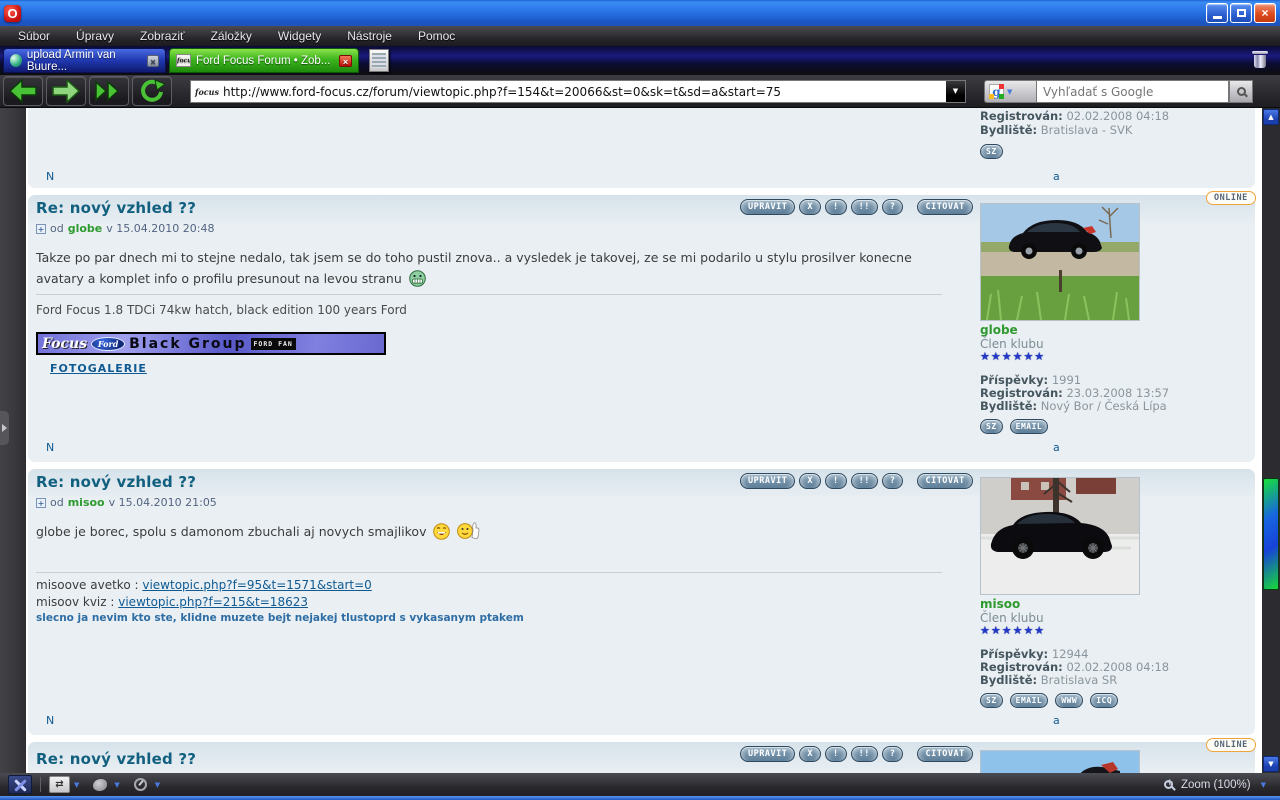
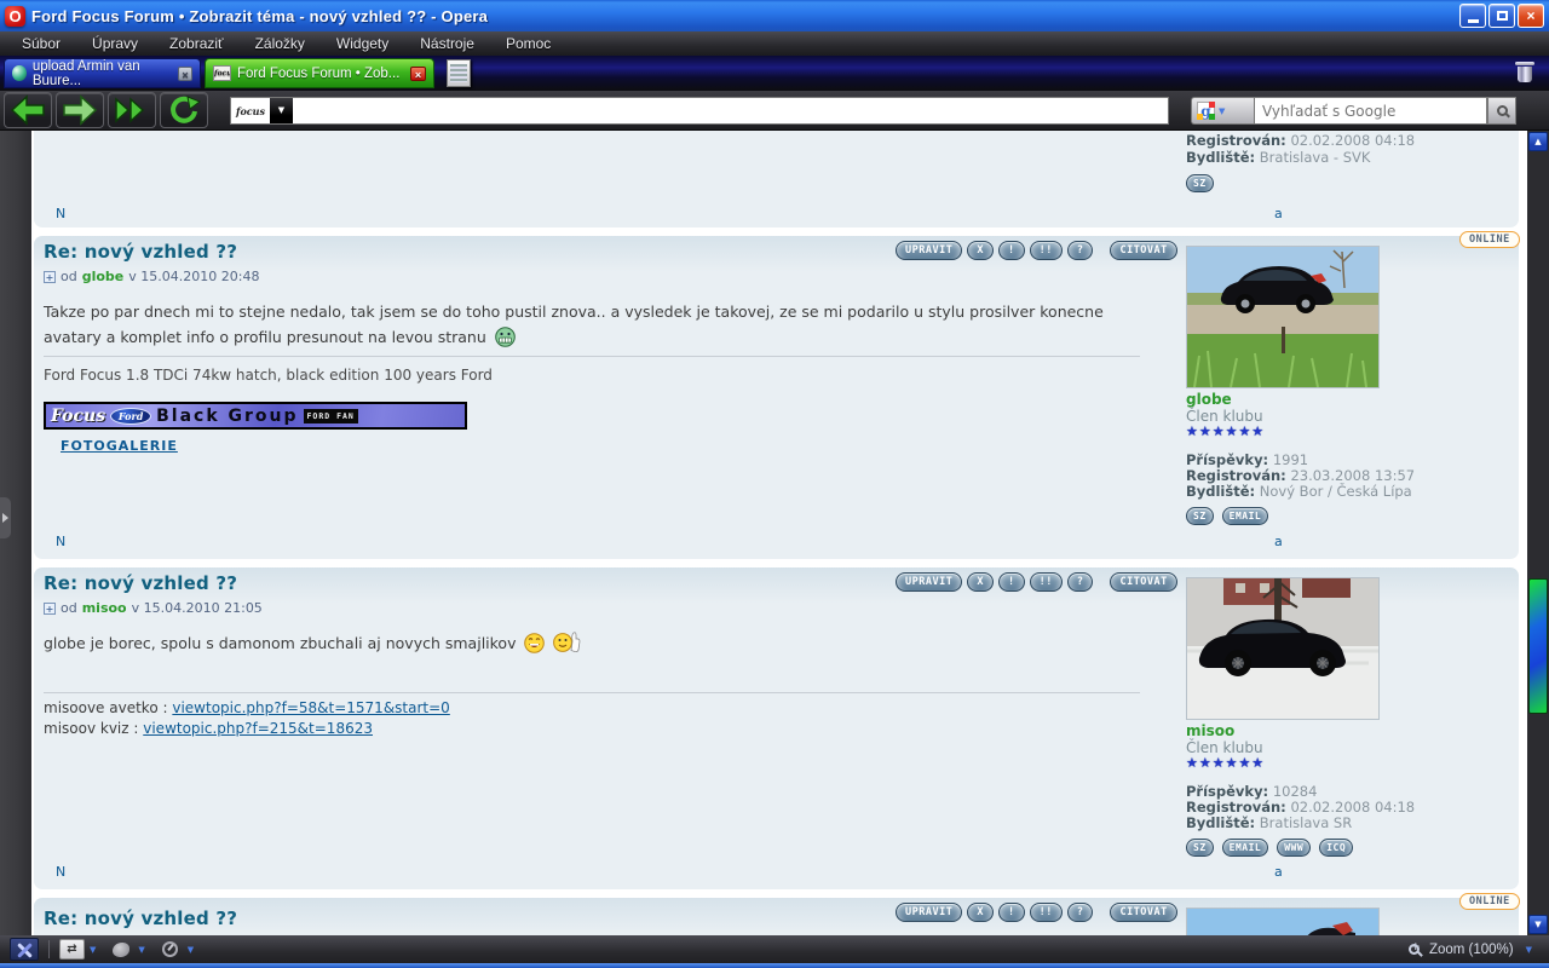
  O
+ Ford Focus Forum • Zobrazit téma - nový vzhled ?? - Opera
  ×
  Súbor
  Úpravy
  Zobraziť
  Záložky
  Widgety
  Nástroje
  Pomoc
  upload Armin van Buure...
  ×
  Ford Focus Forum • Zob...
  ×
  focus
- http://www.ford-focus.cz/forum/viewtopic.php?f=154&t=20066&st=0&sk=t&sd=a&start=75
  ▼
  g
  ▼
  Vyhľadať s Google
  Registrován: 02.02.2008 04:18
  Bydliště: Bratislava - SVK
  SZ
  N
  a
  Re: nový vzhled ??
  UPRAVIT
  X
  !
  !!
  ?
  CITOVAT
  ONLINE
  +
  od
  globe
  v 15.04.2010 20:48
  Takze po par dnech mi to stejne nedalo, tak jsem se do toho pustil znova.. a vysledek je takovej, ze se mi podarilo u stylu prosilver konecne avatary a komplet info o profilu presunout na levou stranu
  Ford Focus 1.8 TDCi 74kw hatch, black edition 100 years Ford
  Focus
  Ford
  Black Group
  FORD FAN
  FOTOGALERIE
  N
  a
  globe
  Člen klubu
  ★★★★★★
  Příspěvky: 1991
  Registrován: 23.03.2008 13:57
  Bydliště: Nový Bor / Česká Lípa
  SZ
  EMAIL
  Re: nový vzhled ??
  UPRAVIT
  X
  !
  !!
  ?
  CITOVAT
  +
  od
  misoo
  v 15.04.2010 21:05
  globe je borec, spolu s damonom zbuchali aj novych smajlikov
- misoove avetko : viewtopic.php?f=95&t=1571&start=0
+ misoove avetko : viewtopic.php?f=58&t=1571&start=0
  misoov kviz : viewtopic.php?f=215&t=18623
- slecno ja nevim kto ste, klidne muzete bejt nejakej tlustoprd s vykasanym ptakem
  N
  a
  misoo
  Člen klubu
  ★★★★★★
- Příspěvky: 12944
+ Příspěvky: 10284
  Registrován: 02.02.2008 04:18
  Bydliště: Bratislava SR
  SZ
  EMAIL
  WWW
  ICQ
  Re: nový vzhled ??
  UPRAVIT
  X
  !
  !!
  ?
  CITOVAT
  ONLINE
  ▲
  ▼
  ⇄
  ▼
  ▼
  ▼
  Zoom (100%)
  ▼
